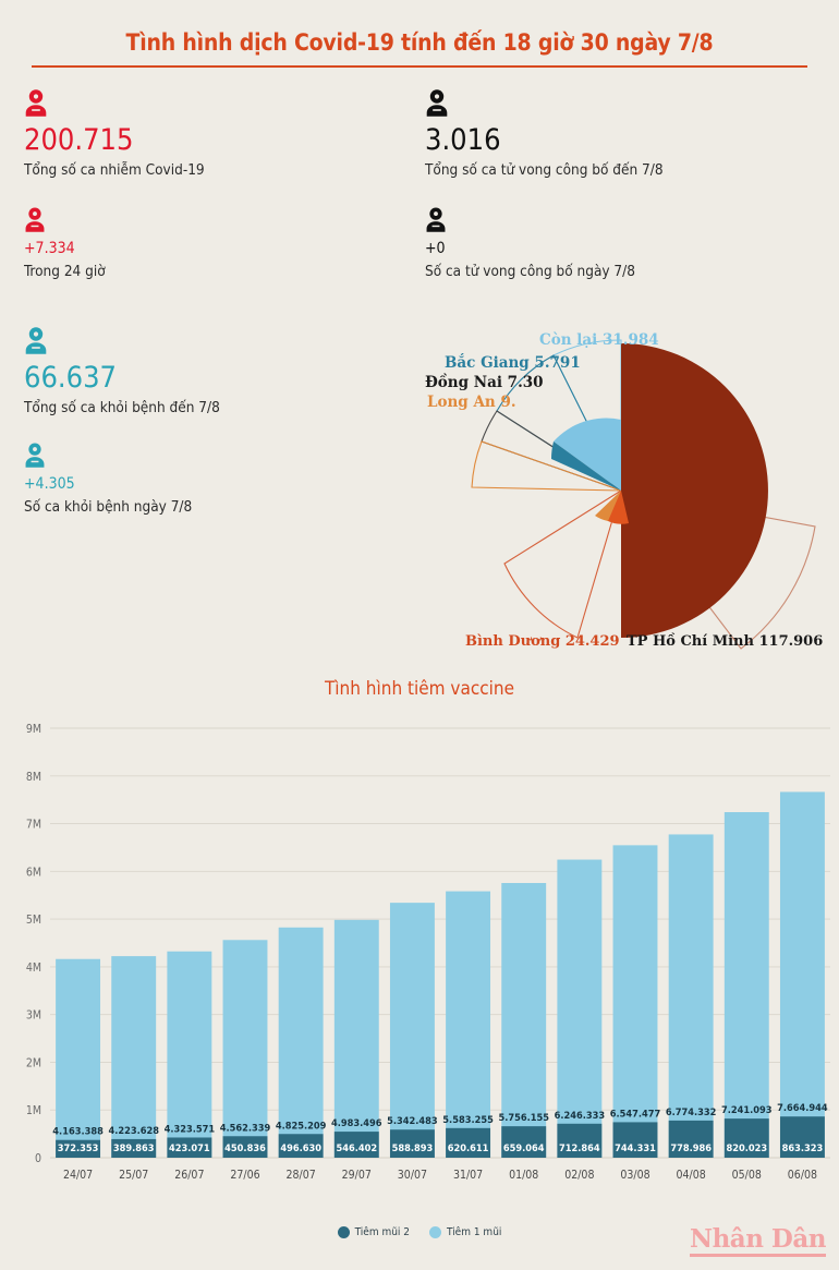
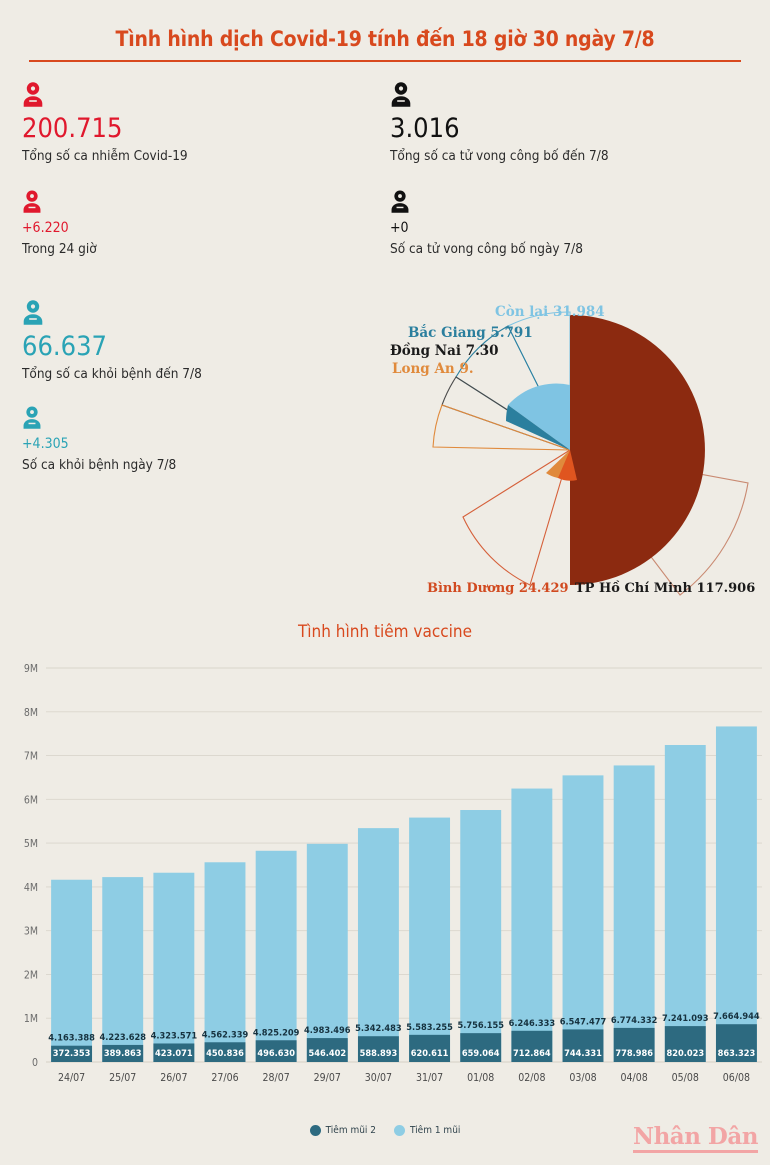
  Tình hình dịch Covid-19 tính đến 18 giờ 30 ngày 7/8
  200.715
  Tổng số ca nhiễm Covid-19
- +7.334
+ +6.220
  Trong 24 giờ
  3.016
  Tổng số ca tử vong công bố đến 7/8
  +0
  Số ca tử vong công bố ngày 7/8
  66.637
  Tổng số ca khỏi bệnh đến 7/8
  +4.305
  Số ca khỏi bệnh ngày 7/8
  Còn lại 31.984
  Bắc Giang 5.791
  Đồng Nai 7.30
  Long An 9.
  Bình Dương 24.429
  TP Hồ Chí Minh 117.906
  Tình hình tiêm vaccine
  0
  1M
  2M
  3M
  4M
  5M
  6M
  7M
  8M
  9M
  4.163.388
  372.353
  24/07
  4.223.628
  389.863
  25/07
  4.323.571
  423.071
  26/07
  4.562.339
  450.836
  27/06
  4.825.209
  496.630
  28/07
  4.983.496
  546.402
  29/07
  5.342.483
  588.893
  30/07
  5.583.255
  620.611
  31/07
  5.756.155
  659.064
  01/08
  6.246.333
  712.864
  02/08
  6.547.477
  744.331
  03/08
  6.774.332
  778.986
  04/08
  7.241.093
  820.023
  05/08
  7.664.944
  863.323
  06/08
  Tiêm mũi 2
  Tiêm 1 mũi
  Nhân Dân
